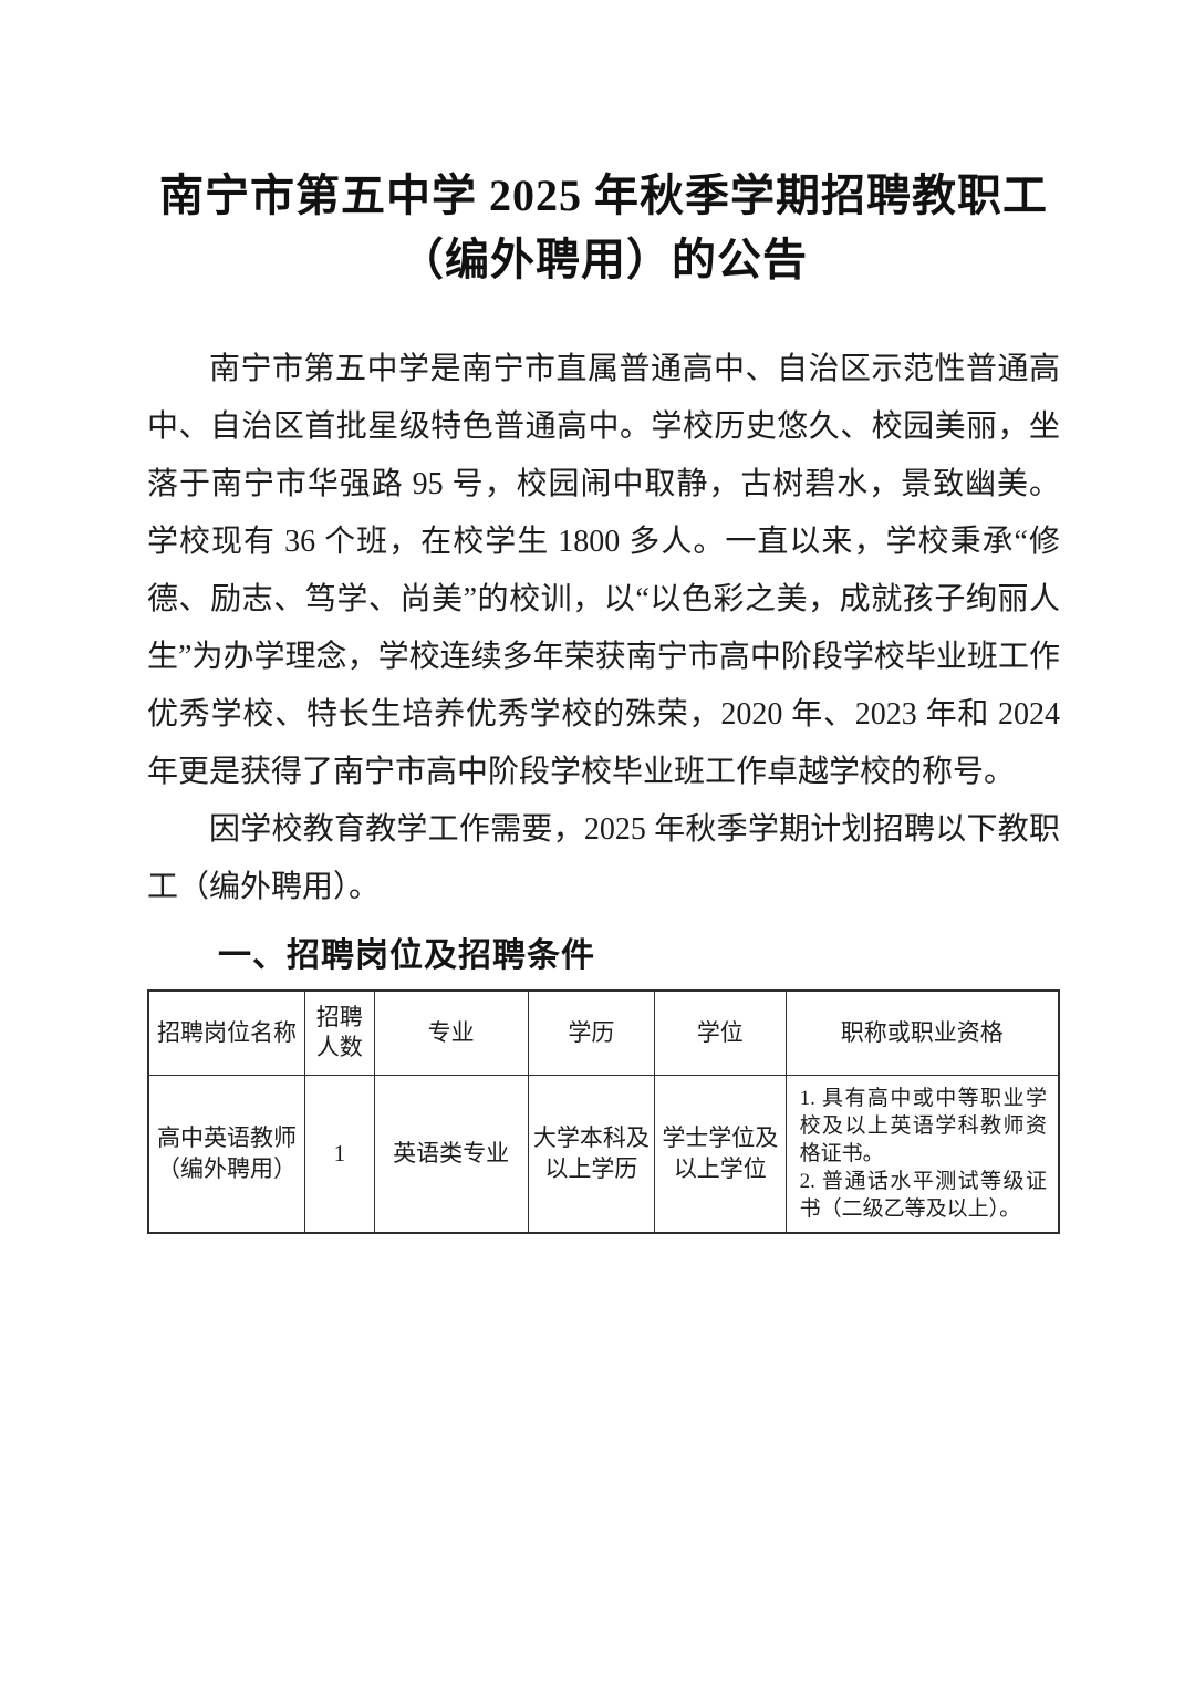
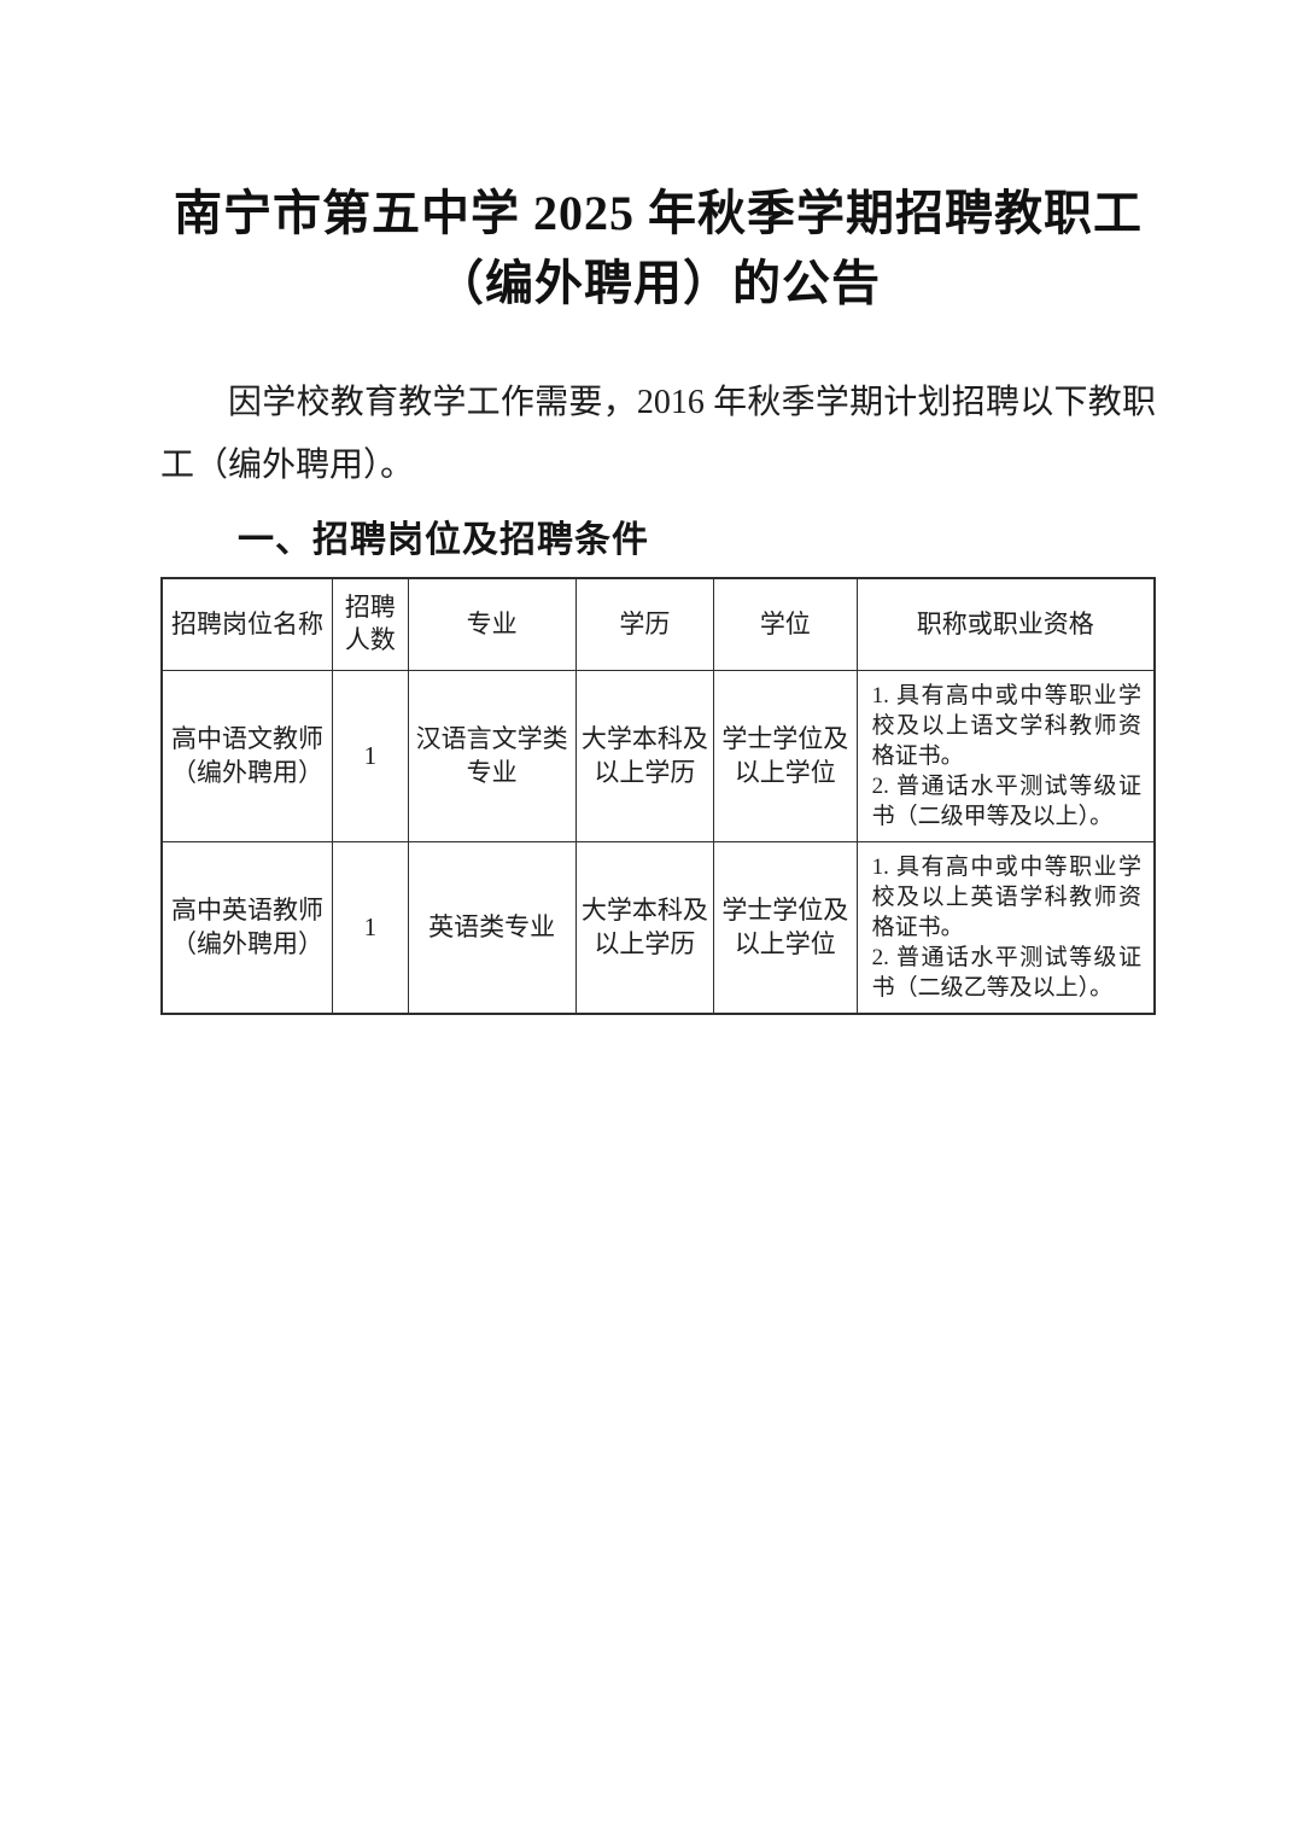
  南宁市第五中学 2025 年秋季学期招聘教职工
  （编外聘用）的公告
- 南宁市第五中学是南宁市直属普通高中、自治区示范性普通高中、自治区首批星级特色普通高中。学校历史悠久、校园美丽，坐落于南宁市华强路 95 号，校园闹中取静，古树碧水，景致幽美。学校现有 36 个班，在校学生 1800 多人。一直以来，学校秉承“修德、励志、笃学、尚美”的校训，以“以色彩之美，成就孩子绚丽人生”为办学理念，学校连续多年荣获南宁市高中阶段学校毕业班工作优秀学校、特长生培养优秀学校的殊荣，2020 年、2023 年和 2024 年更是获得了南宁市高中阶段学校毕业班工作卓越学校的称号。
- 因学校教育教学工作需要，2025 年秋季学期计划招聘以下教职工（编外聘用）。
+ 因学校教育教学工作需要，2016 年秋季学期计划招聘以下教职工（编外聘用）。
  一、招聘岗位及招聘条件
  招聘岗位名称	招聘 人数	专业	学历	学位	职称或职业资格
+ 高中语文教师 （编外聘用）	1	汉语言文学类 专业	大学本科及 以上学历	学士学位及 以上学位	1. 具有高中或中等职业学校及以上语文学科教师资格证书。 2. 普通话水平测试等级证书（二级甲等及以上）。
  高中英语教师 （编外聘用）	1	英语类专业	大学本科及 以上学历	学士学位及 以上学位	1. 具有高中或中等职业学校及以上英语学科教师资格证书。 2. 普通话水平测试等级证书（二级乙等及以上）。
